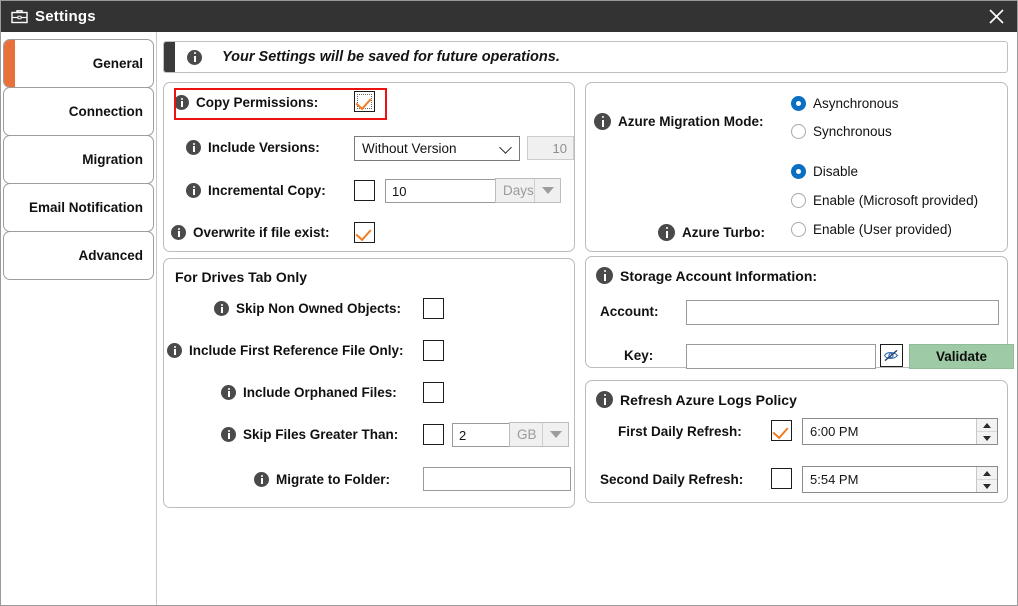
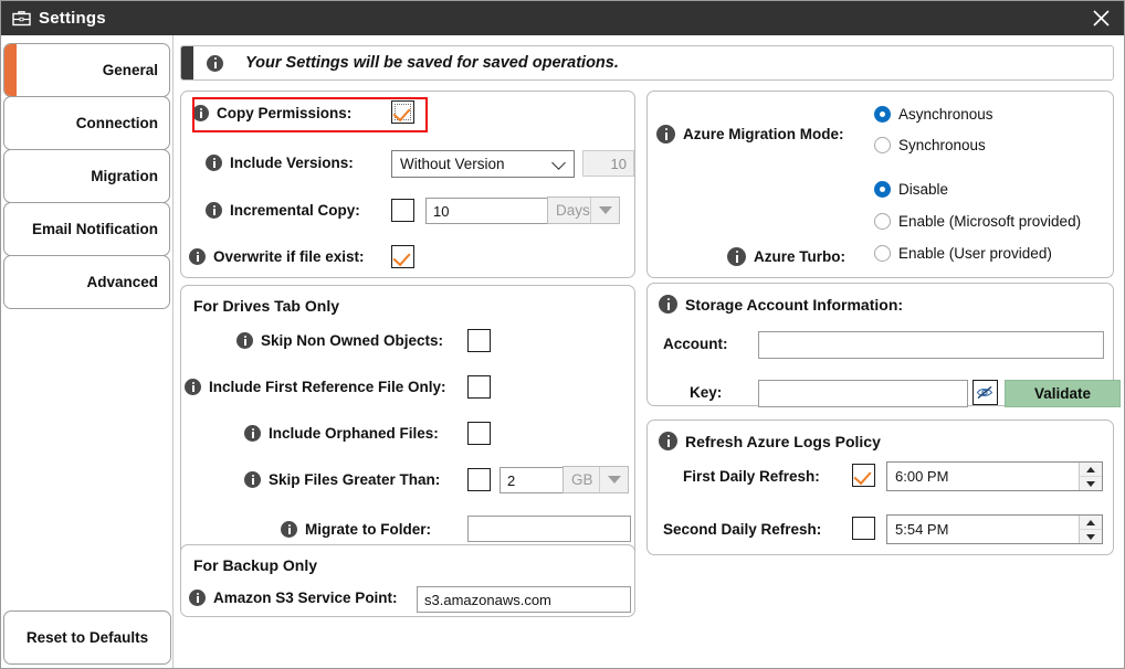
  Settings
  General
  Connection
  Migration
  Email Notification
  Advanced
+ Reset to Defaults
- Your Settings will be saved for future operations.
+ Your Settings will be saved for saved operations.
  Copy Permissions:
  Include Versions:
  Without Version
  10
  Incremental Copy:
  10
  Days
  Overwrite if file exist:
  For Drives Tab Only
  Skip Non Owned Objects:
  Include First Reference File Only:
  Include Orphaned Files:
  Skip Files Greater Than:
  2
  GB
  Migrate to Folder:
+ For Backup Only
+ Amazon S3 Service Point:
+ s3.amazonaws.com
  Azure Migration Mode:
  Asynchronous
  Synchronous
  Azure Turbo:
  Disable
  Enable (Microsoft provided)
  Enable (User provided)
  Storage Account Information:
  Account:
  Key:
  Validate
  Refresh Azure Logs Policy
  First Daily Refresh:
  6:00 PM
  Second Daily Refresh:
  5:54 PM
